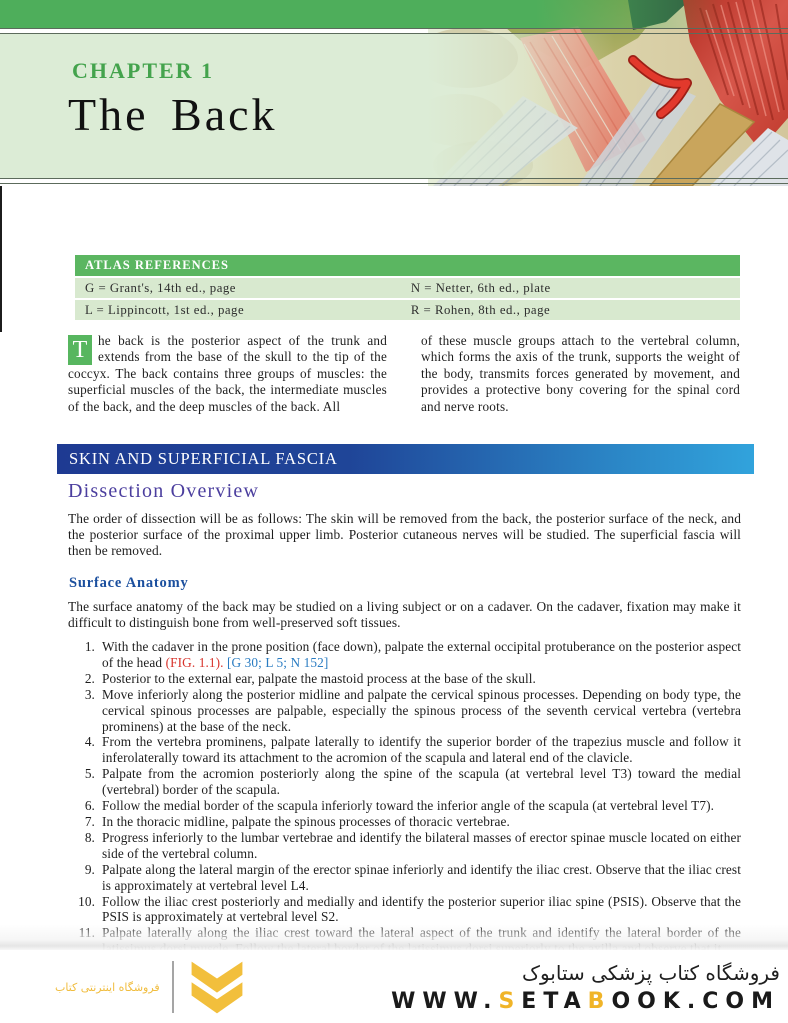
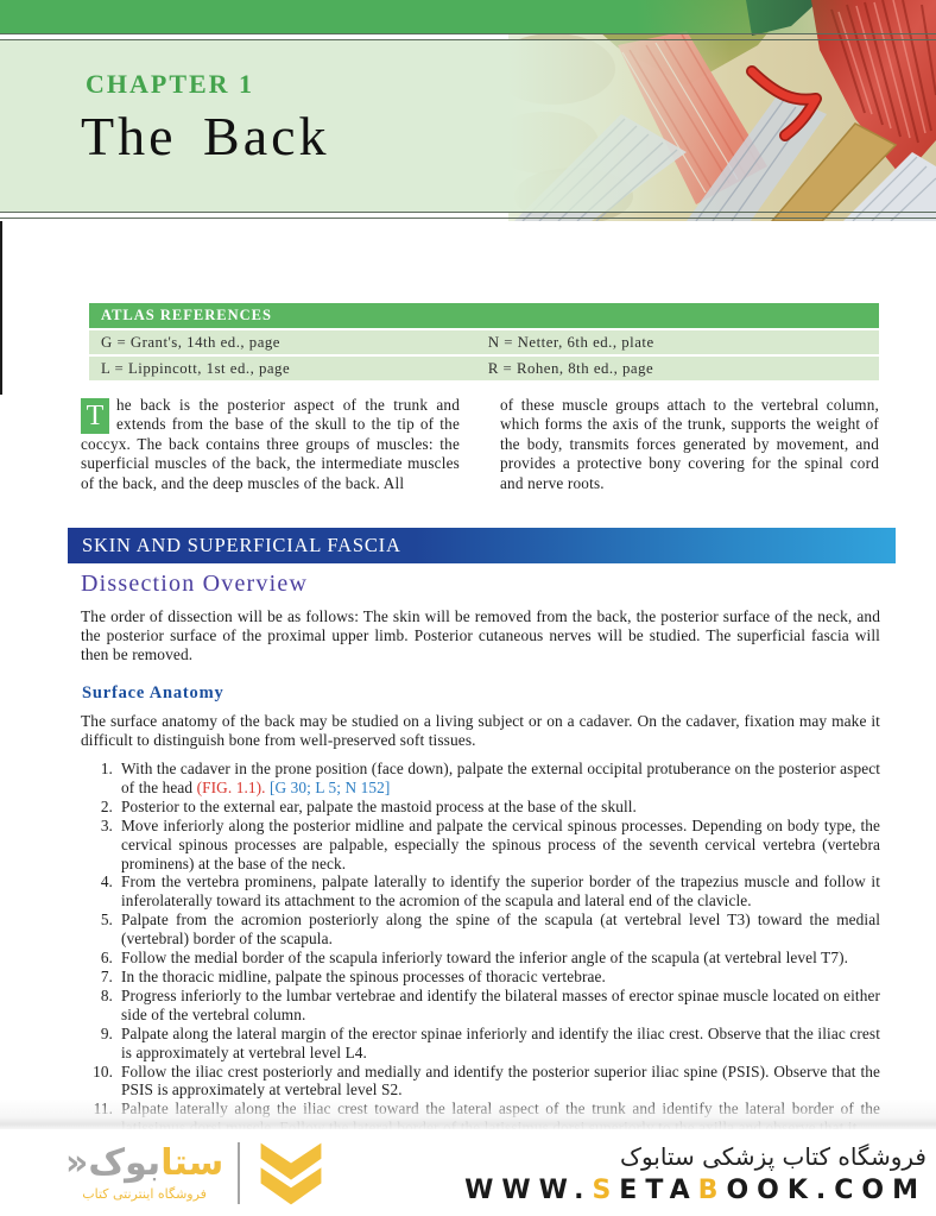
  CHAPTER 1
  The Back
  ATLAS REFERENCES
  G = Grant's, 14th ed., page
  N = Netter, 6th ed., plate
  L = Lippincott, 1st ed., page
  R = Rohen, 8th ed., page
  T
  he back is the posterior aspect of the trunk and extends from the base of the skull to the tip of the coccyx. The back contains three groups of muscles: the superficial muscles of the back, the intermediate muscles of the back, and the deep muscles of the back. All
  of these muscle groups attach to the vertebral column, which forms the axis of the trunk, supports the weight of the body, transmits forces generated by movement, and provides a protective bony covering for the spinal cord and nerve roots.
  SKIN AND SUPERFICIAL FASCIA
  Dissection Overview
  The order of dissection will be as follows: The skin will be removed from the back, the posterior surface of the neck, and the posterior surface of the proximal upper limb. Posterior cutaneous nerves will be studied. The superficial fascia will then be removed.
  Surface Anatomy
  The surface anatomy of the back may be studied on a living subject or on a cadaver. On the cadaver, fixation may make it difficult to distinguish bone from well-preserved soft tissues.
  1.
  With the cadaver in the prone position (face down), palpate the external occipital protuberance on the posterior aspect of the head (FIG. 1.1). [G 30; L 5; N 152]
  2.
  Posterior to the external ear, palpate the mastoid process at the base of the skull.
  3.
  Move inferiorly along the posterior midline and palpate the cervical spinous processes. Depending on body type, the cervical spinous processes are palpable, especially the spinous process of the seventh cervical vertebra (vertebra prominens) at the base of the neck.
  4.
  From the vertebra prominens, palpate laterally to identify the superior border of the trapezius muscle and follow it inferolaterally toward its attachment to the acromion of the scapula and lateral end of the clavicle.
  5.
  Palpate from the acromion posteriorly along the spine of the scapula (at vertebral level T3) toward the medial (vertebral) border of the scapula.
  6.
  Follow the medial border of the scapula inferiorly toward the inferior angle of the scapula (at vertebral level T7).
  7.
  In the thoracic midline, palpate the spinous processes of thoracic vertebrae.
  8.
  Progress inferiorly to the lumbar vertebrae and identify the bilateral masses of erector spinae muscle located on either side of the vertebral column.
  9.
  Palpate along the lateral margin of the erector spinae inferiorly and identify the iliac crest. Observe that the iliac crest is approximately at vertebral level L4.
  10.
  Follow the iliac crest posteriorly and medially and identify the posterior superior iliac spine (PSIS). Observe that the PSIS is approximately at vertebral level S2.
+ ستابوک«
  فروشگاه اینترنتی کتاب
  فروشگاه کتاب پزشکی ستابوک
  WWW.SETABOOK.COM
